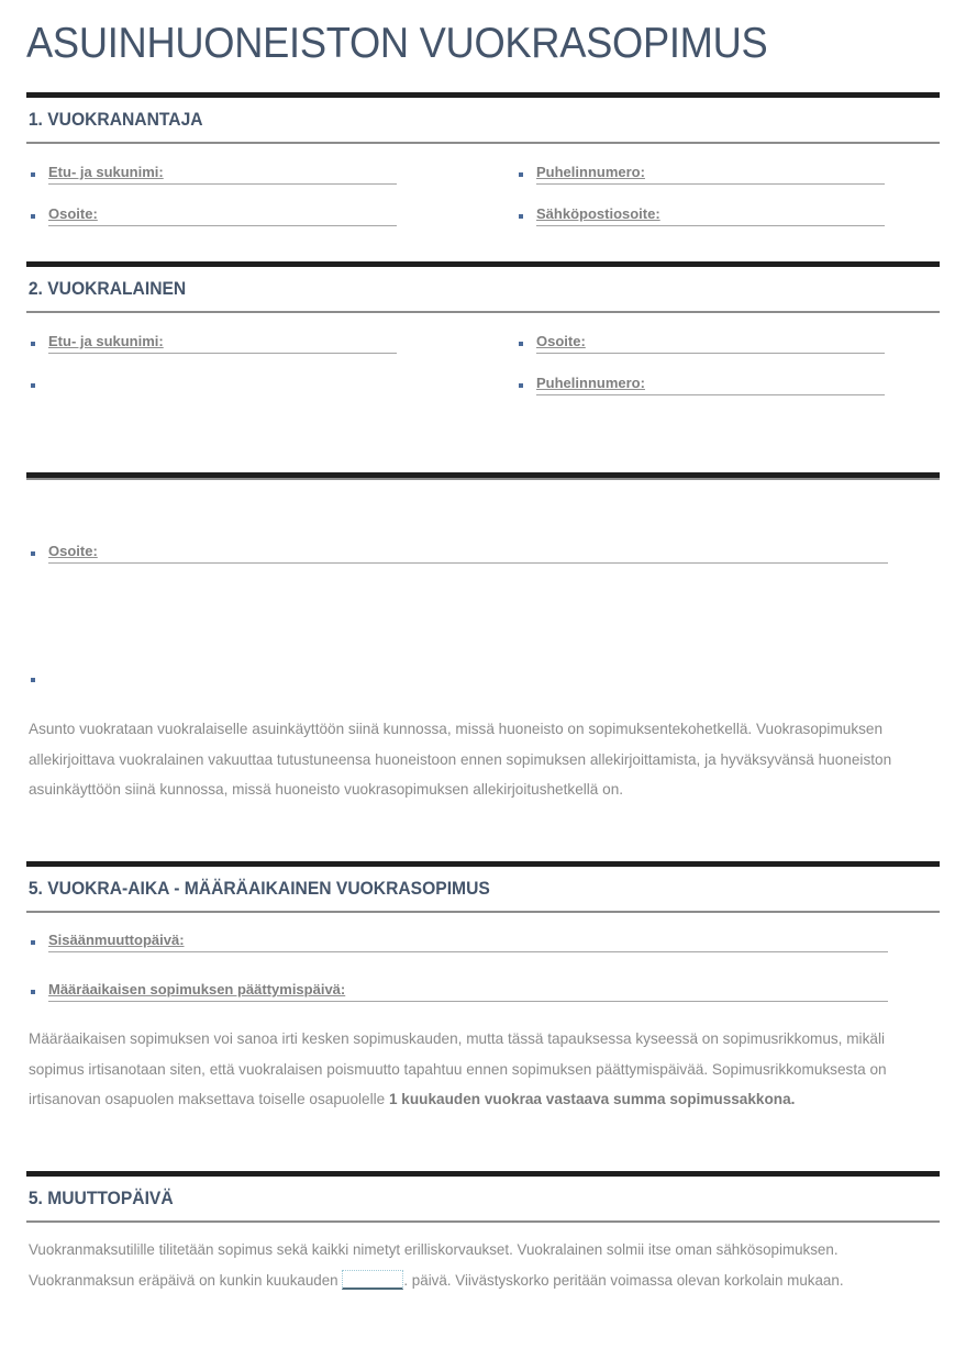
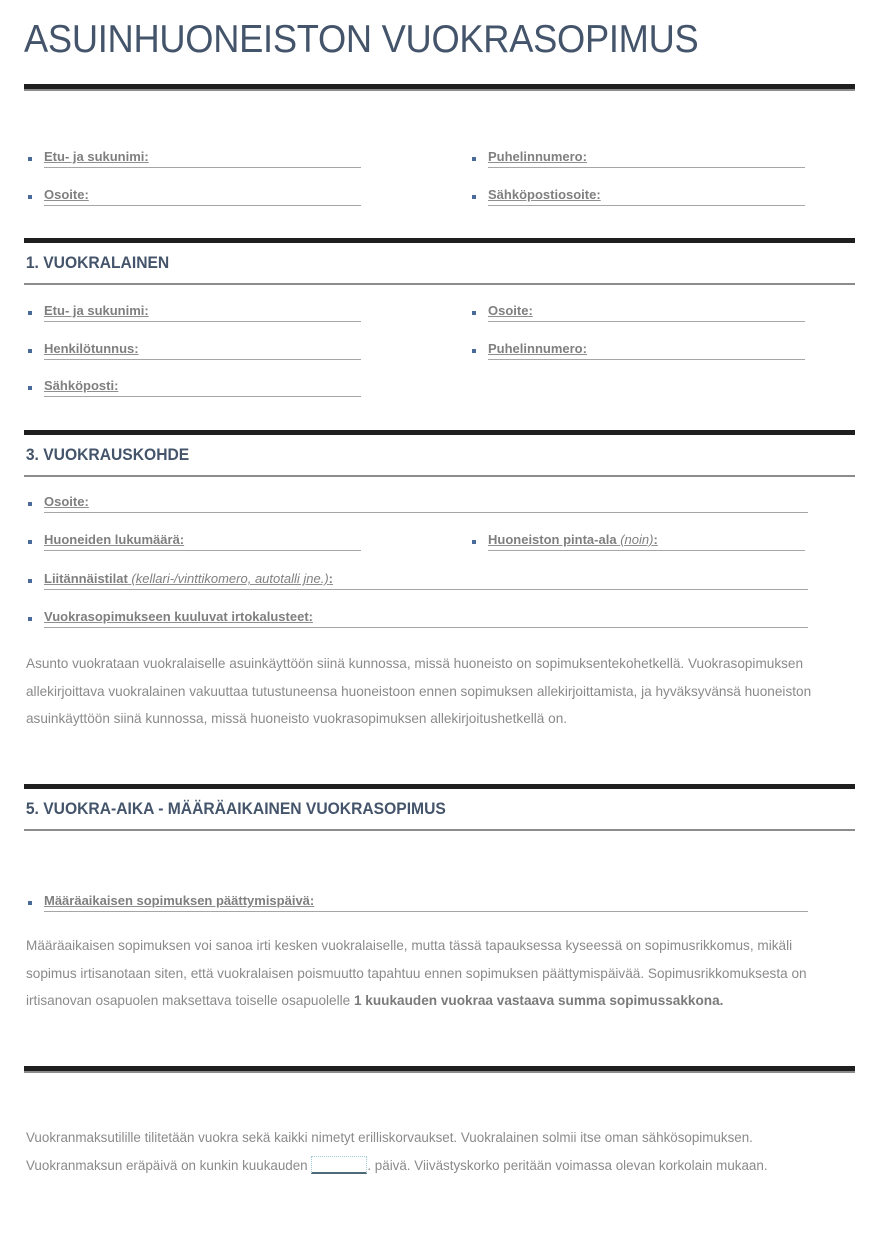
  ASUINHUONEISTON VUOKRASOPIMUS
- 1. VUOKRANANTAJA
  Etu- ja sukunimi:
  Puhelinnumero:
  Osoite:
  Sähköpostiosoite:
- 2. VUOKRALAINEN
+ 1. VUOKRALAINEN
  Etu- ja sukunimi:
  Osoite:
+ Henkilötunnus:
  Puhelinnumero:
+ Sähköposti:
+ 3. VUOKRAUSKOHDE
  Osoite:
+ Huoneiden lukumäärä:
+ Huoneiston pinta-ala (noin):
+ Liitännäistilat (kellari-/vinttikomero, autotalli jne.):
+ Vuokrasopimukseen kuuluvat irtokalusteet:
  Asunto vuokrataan vuokralaiselle asuinkäyttöön siinä kunnossa, missä huoneisto on sopimuksentekohetkellä. Vuokrasopimuksen allekirjoittava vuokralainen vakuuttaa tutustuneensa huoneistoon ennen sopimuksen allekirjoittamista, ja hyväksyvänsä huoneiston asuinkäyttöön siinä kunnossa, missä huoneisto vuokrasopimuksen allekirjoitushetkellä on.
  5. VUOKRA-AIKA - MÄÄRÄAIKAINEN VUOKRASOPIMUS
- Sisäänmuuttopäivä:
  Määräaikaisen sopimuksen päättymispäivä:
- Määräaikaisen sopimuksen voi sanoa irti kesken sopimuskauden, mutta tässä tapauksessa kyseessä on sopimusrikkomus, mikäli sopimus irtisanotaan siten, että vuokralaisen poismuutto tapahtuu ennen sopimuksen päättymispäivää. Sopimusrikkomuksesta on irtisanovan osapuolen maksettava toiselle osapuolelle 1 kuukauden vuokraa vastaava summa sopimussakkona.
+ Määräaikaisen sopimuksen voi sanoa irti kesken vuokralaiselle, mutta tässä tapauksessa kyseessä on sopimusrikkomus, mikäli sopimus irtisanotaan siten, että vuokralaisen poismuutto tapahtuu ennen sopimuksen päättymispäivää. Sopimusrikkomuksesta on irtisanovan osapuolen maksettava toiselle osapuolelle 1 kuukauden vuokraa vastaava summa sopimussakkona.
- 5. MUUTTOPÄIVÄ
- Vuokranmaksutilille tilitetään sopimus sekä kaikki nimetyt erilliskorvaukset. Vuokralainen solmii itse oman sähkösopimuksen. Vuokranmaksun eräpäivä on kunkin kuukauden . päivä. Viivästyskorko peritään voimassa olevan korkolain mukaan.
+ Vuokranmaksutilille tilitetään vuokra sekä kaikki nimetyt erilliskorvaukset. Vuokralainen solmii itse oman sähkösopimuksen. Vuokranmaksun eräpäivä on kunkin kuukauden . päivä. Viivästyskorko peritään voimassa olevan korkolain mukaan.
